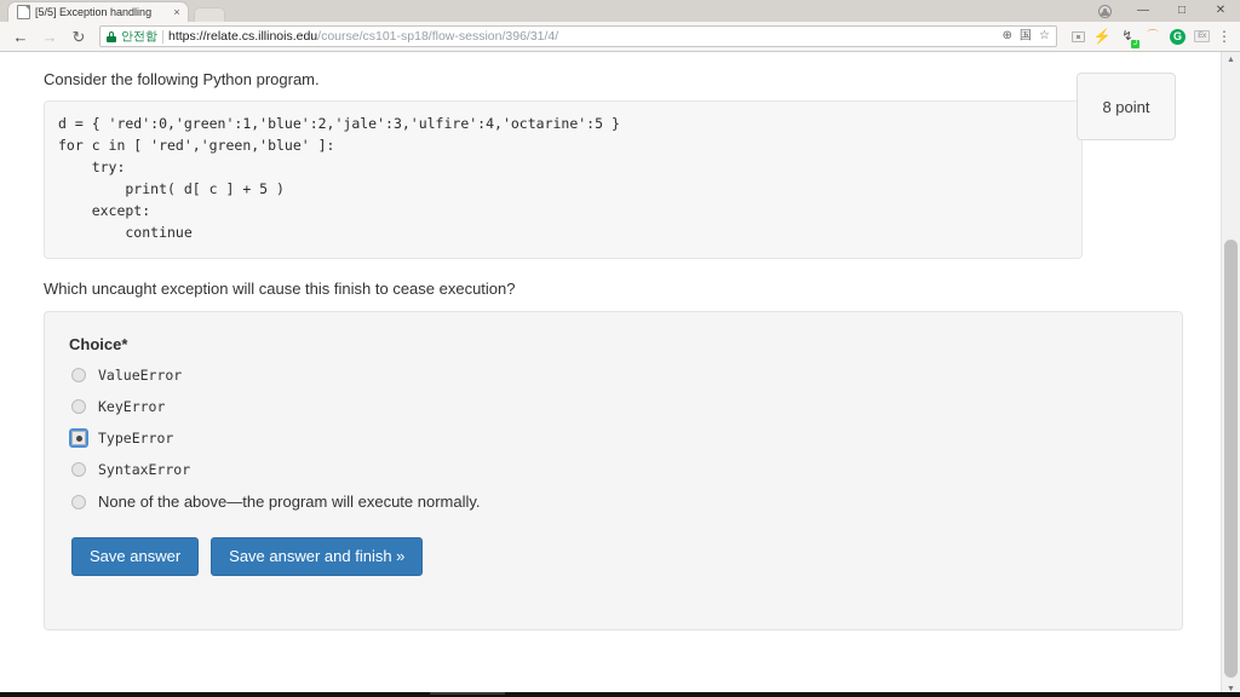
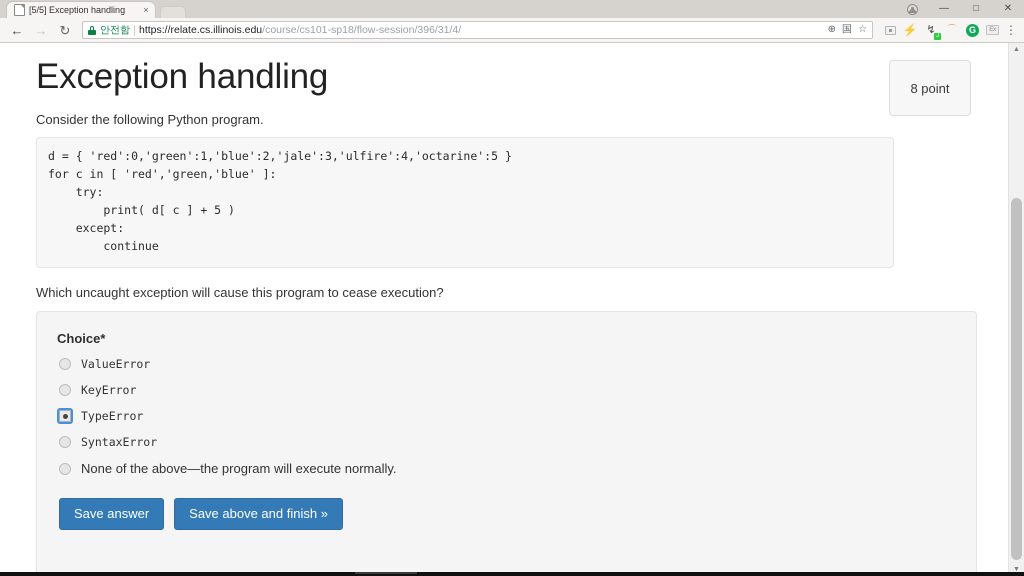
  [5/5] Exception handling
  ×
  —
  □
  ✕
  ←
  →
  ↻
  안전함
  https://relate.cs.illinois.edu/course/cs101-sp18/flow-session/396/31/4/
  ⊕
  国
  ☆
  ⚡
  ↯
  ⌒
  G
  ⋮
  8 point
+ Exception handling
  Consider the following Python program.
  d = { 'red':0,'green':1,'blue':2,'jale':3,'ulfire':4,'octarine':5 }
  for c in [ 'red','green,'blue' ]:
  try:
  print( d[ c ] + 5 )
  except:
  continue
- Which uncaught exception will cause this finish to cease execution?
+ Which uncaught exception will cause this program to cease execution?
  Choice*
  ValueError
  KeyError
  TypeError
  SyntaxError
  None of the above—the program will execute normally.
  Save answer
- Save answer and finish »
+ Save above and finish »
